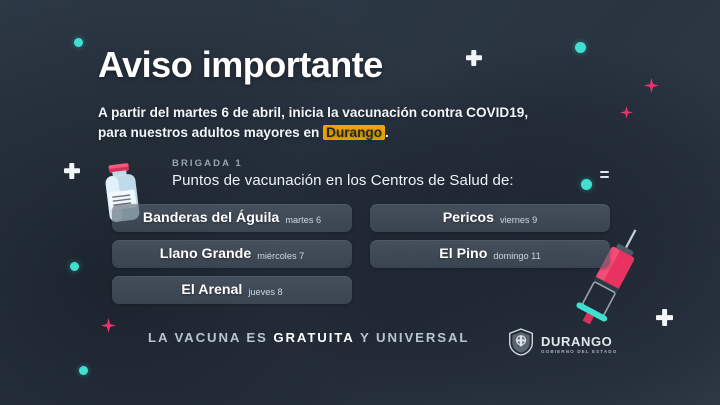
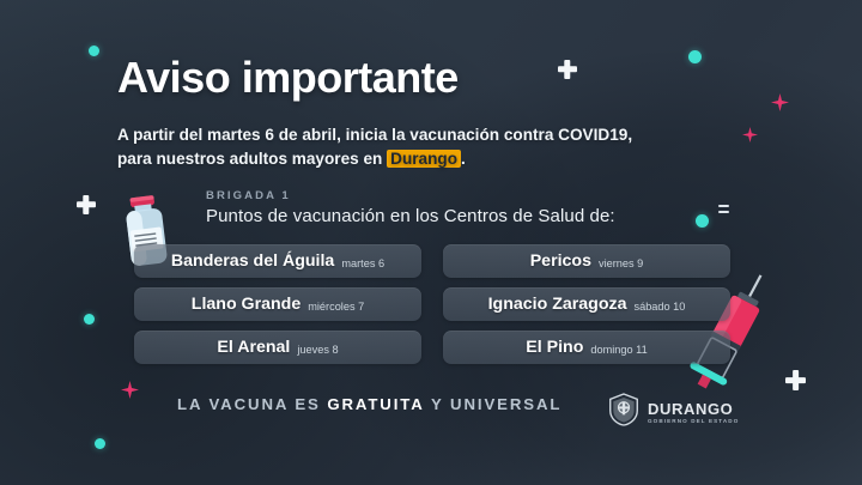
  Aviso importante
  A partir del martes 6 de abril, inicia la vacunación contra COVID19,
  para nuestros adultos mayores en Durango .
  BRIGADA 1
  Puntos de vacunación en los Centros de Salud de:
  Banderas del Águila
  martes 6
  Llano Grande
  miércoles 7
  El Arenal
  jueves 8
  Pericos
  viernes 9
+ Ignacio Zaragoza
+ sábado 10
  El Pino
  domingo 11
  LA VACUNA ES GRATUITA Y UNIVERSAL
  DURANGO
